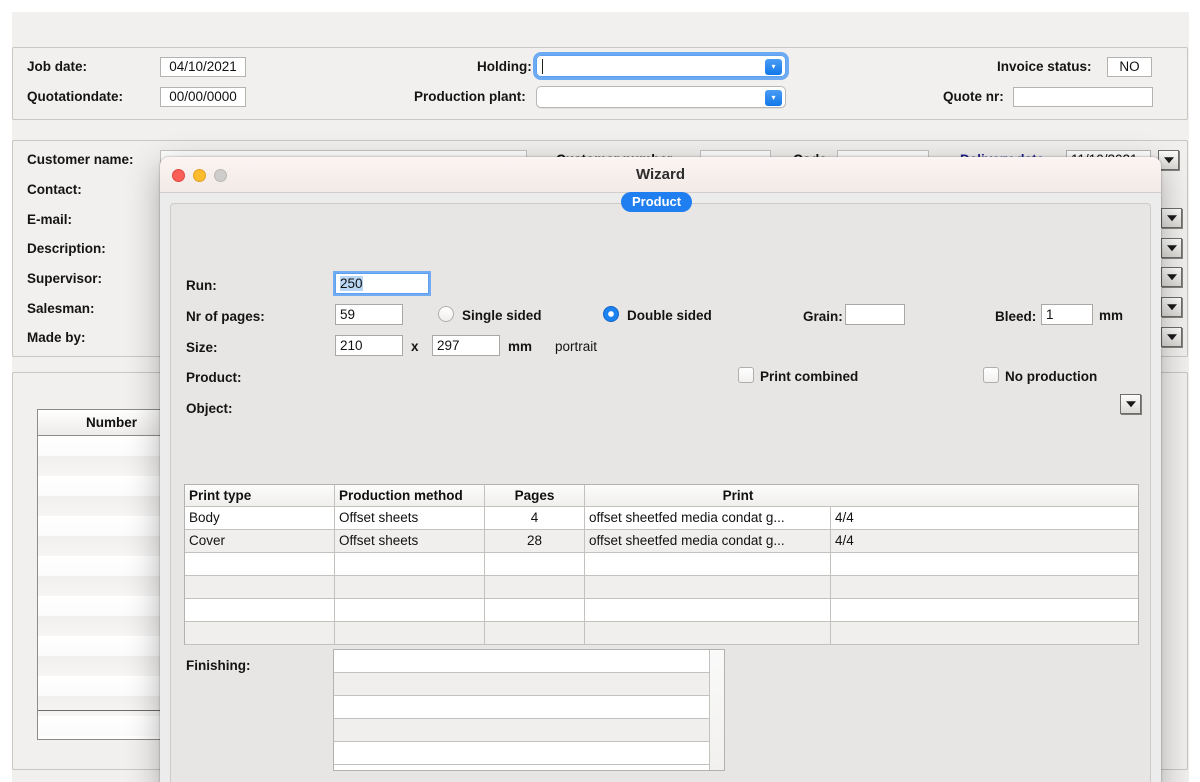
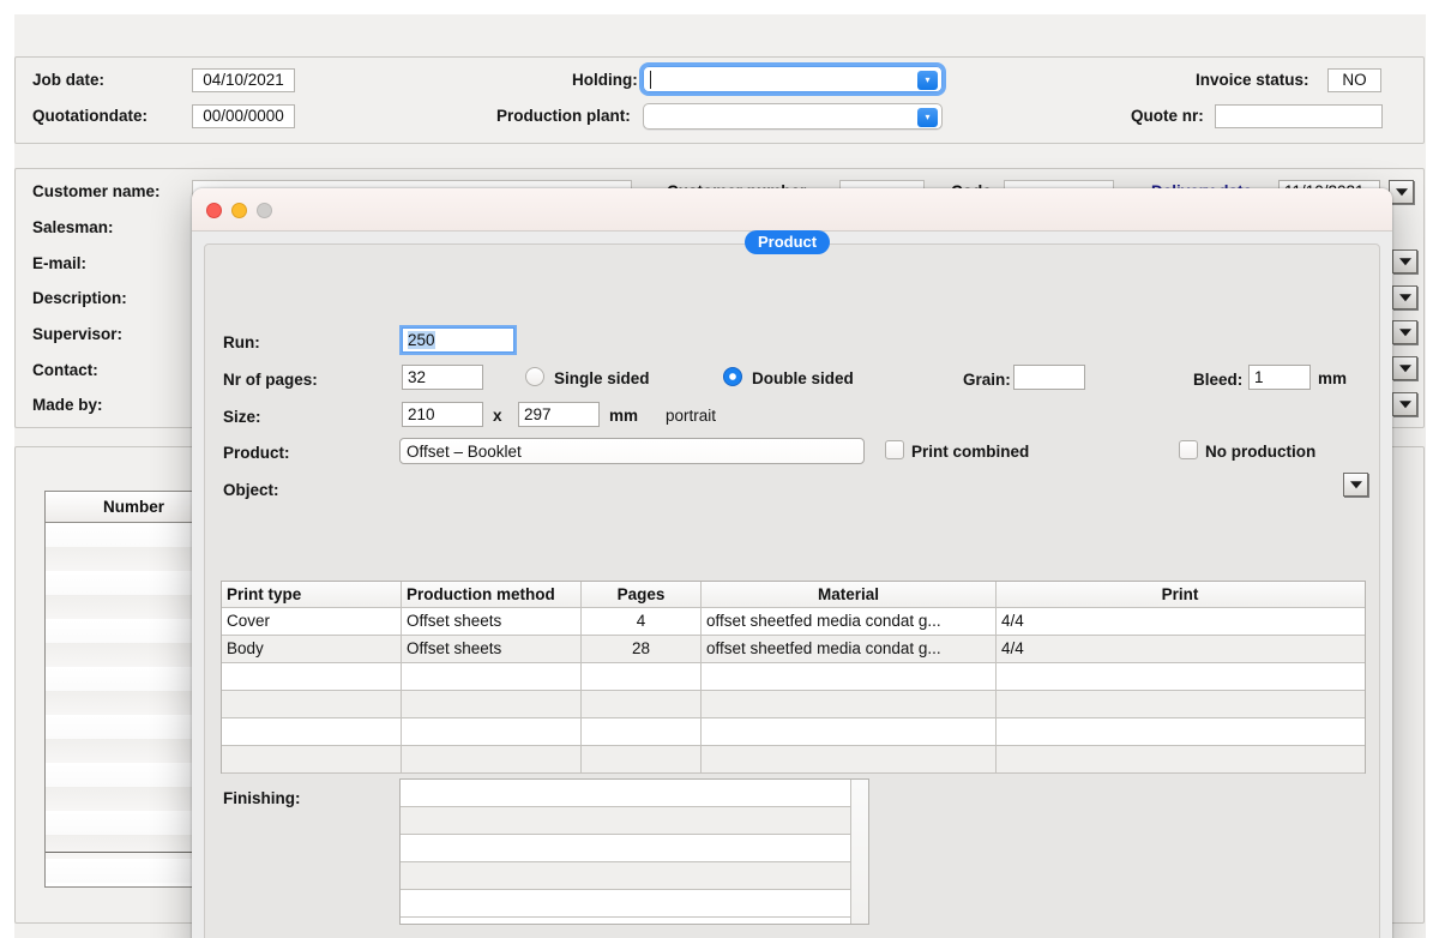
  Job date:
  04/10/2021
  Quotationdate:
  00/00/0000
  Holding:
  ▾
  Production plant:
  ▾
  Invoice status:
  NO
  Quote nr:
  Customer name:
- Contact:
+ Salesman:
  E-mail:
  Description:
  Supervisor:
- Salesman:
+ Contact:
  Made by:
  Number
- Wizard
  Product
  Run:
  250
  Nr of pages:
- 59
+ 32
  Single sided
  Double sided
  Grain:
  Bleed:
  1
  mm
  Size:
  210
  x
  297
  mm
  portrait
  Product:
+ Offset – Booklet
  Print combined
  No production
  Object:
  Print type
  Production method
  Pages
+ Material
  Print
- Body
+ Cover
  Offset sheets
  4
  offset sheetfed media condat g...
  4/4
- Cover
+ Body
  Offset sheets
  28
  offset sheetfed media condat g...
  4/4
  Finishing:
